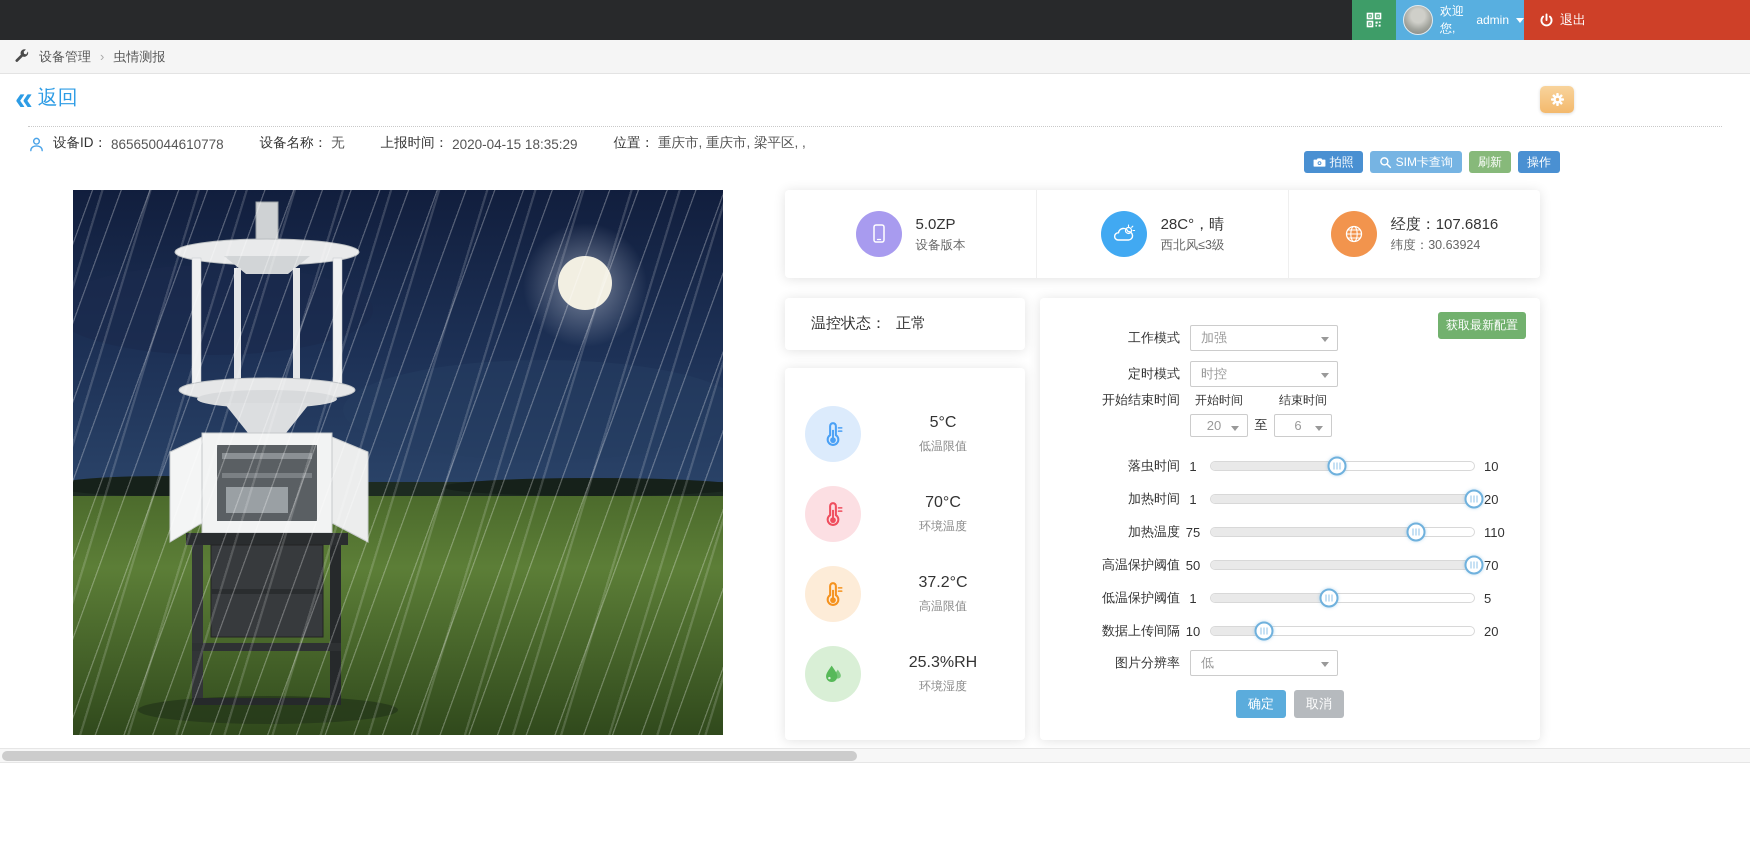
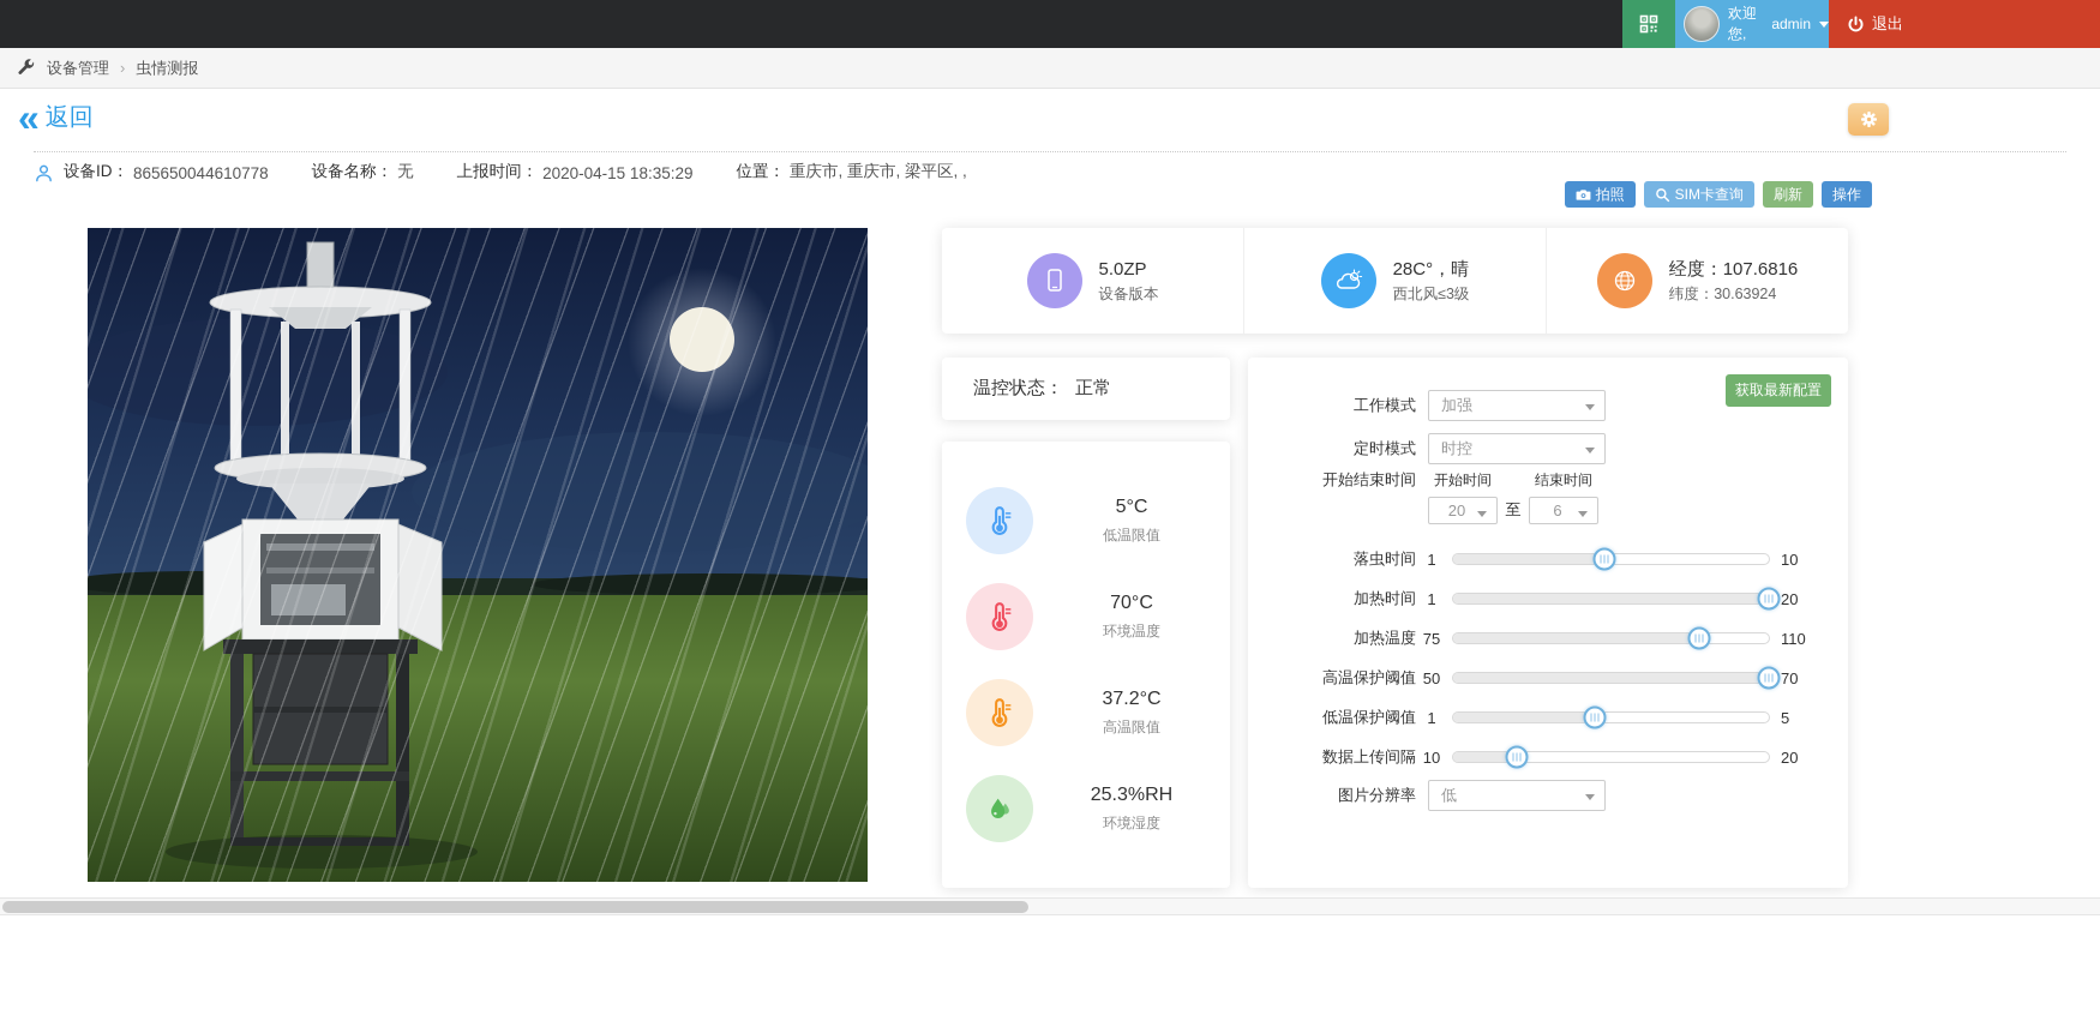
  欢迎您,
  admin
  退出
  设备管理
  ›
  虫情测报
  «
  返回
  设备ID：
  865650044610778
  设备名称：
  无
  上报时间：
  2020-04-15 18:35:29
  位置：
  重庆市, 重庆市, 梁平区, ,
  拍照
  SIM卡查询
  刷新
  操作
  5.0ZP
  设备版本
  28C°，晴
  西北风≤3级
  经度：107.6816
  纬度：30.63924
  温控状态：
  正常
  5°C
  低温限值
  70°C
  环境温度
  37.2°C
  高温限值
  25.3%RH
  环境湿度
  获取最新配置
  工作模式
  加强
  定时模式
  时控
  开始结束时间
  开始时间
  结束时间
  20
  至
  6
  落虫时间
  1
  10
  加热时间
  1
  20
  加热温度
  75
  110
  高温保护阈值
  50
  70
  低温保护阈值
  1
  5
  数据上传间隔
  10
  20
  图片分辨率
  低
- 确定
- 取消
